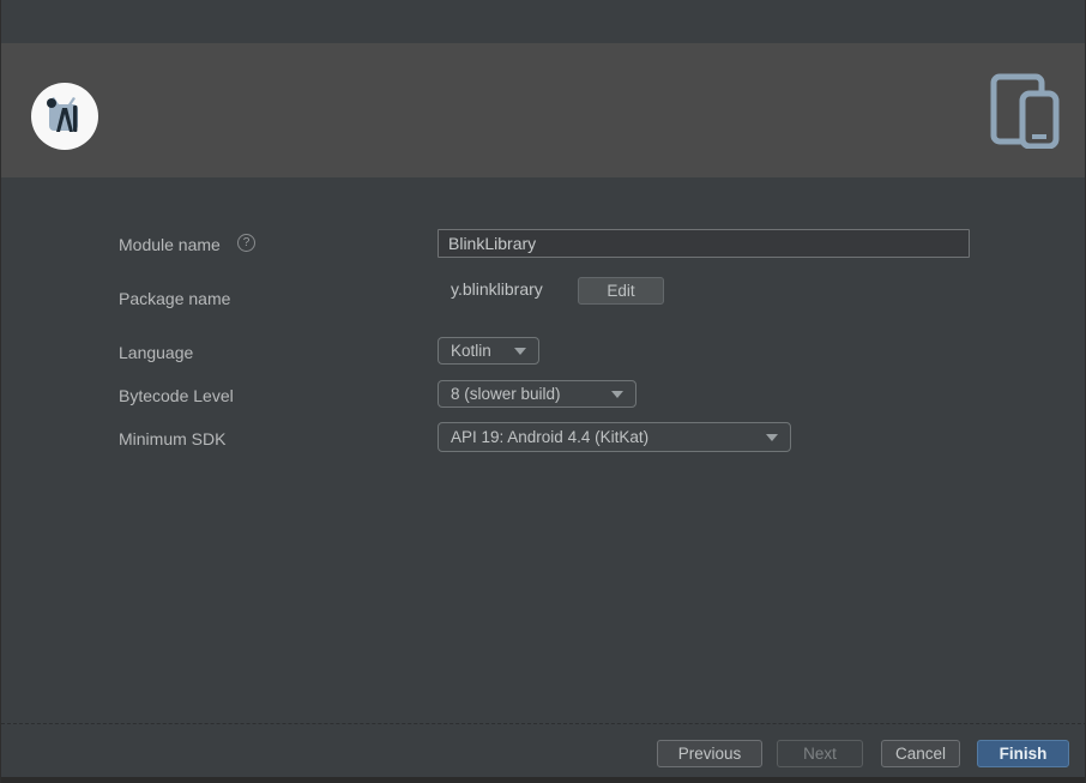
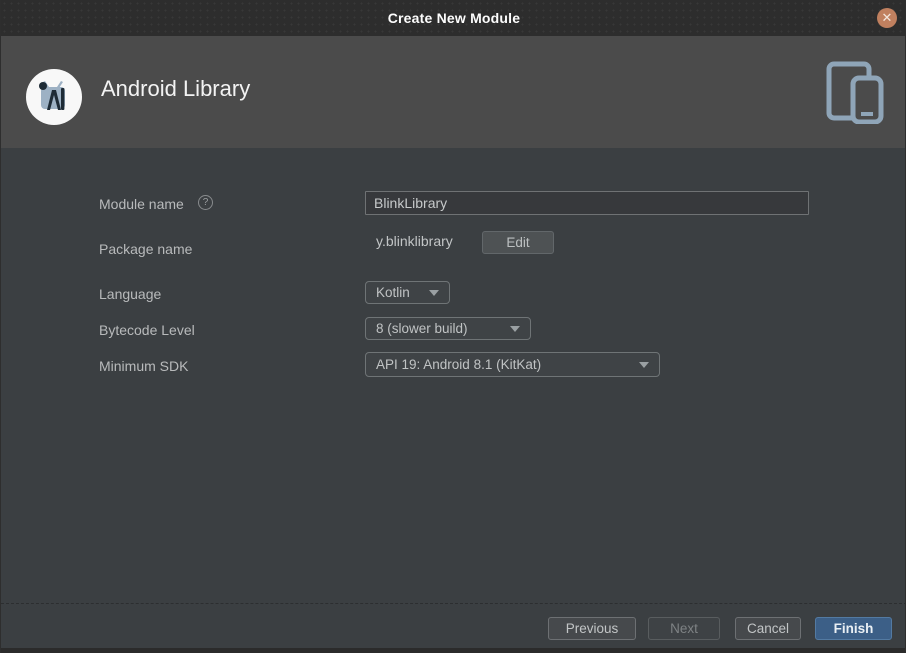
+ Create New Module
+ ✕
+ Android Library
  Module name
  ?
  BlinkLibrary
  Package name
  y.blinklibrary
  Edit
  Language
  Kotlin
  Bytecode Level
  8 (slower build)
  Minimum SDK
- API 19: Android 4.4 (KitKat)
+ API 19: Android 8.1 (KitKat)
  Previous
  Next
  Cancel
  Finish
